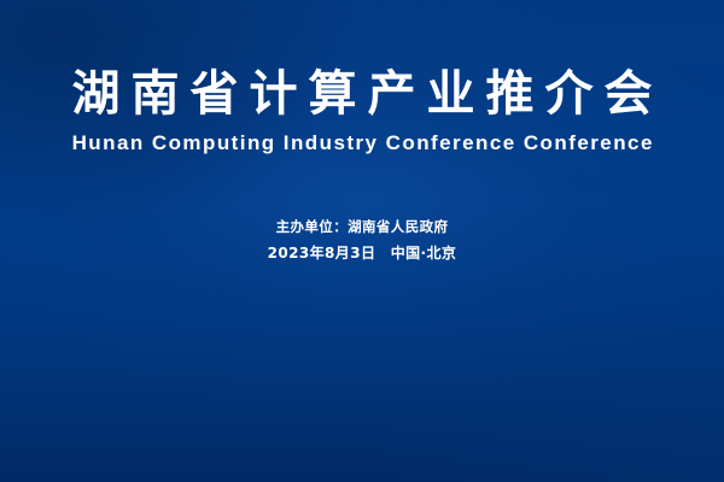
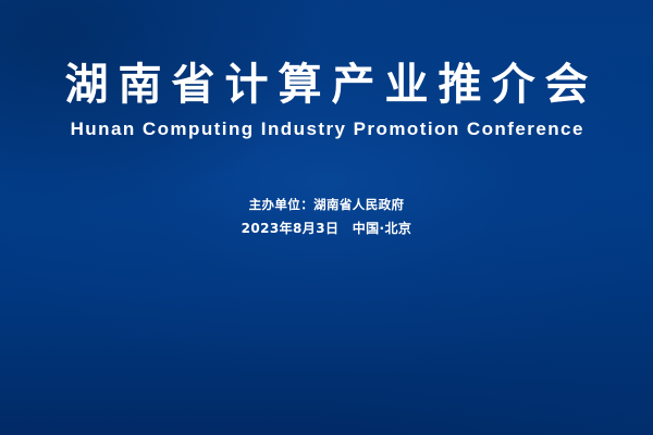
  湖南省计算产业推介会
- Hunan Computing Industry Conference Conference
+ Hunan Computing Industry Promotion Conference
  主办单位：湖南省人民政府
  2023年8月3日 中国·北京
